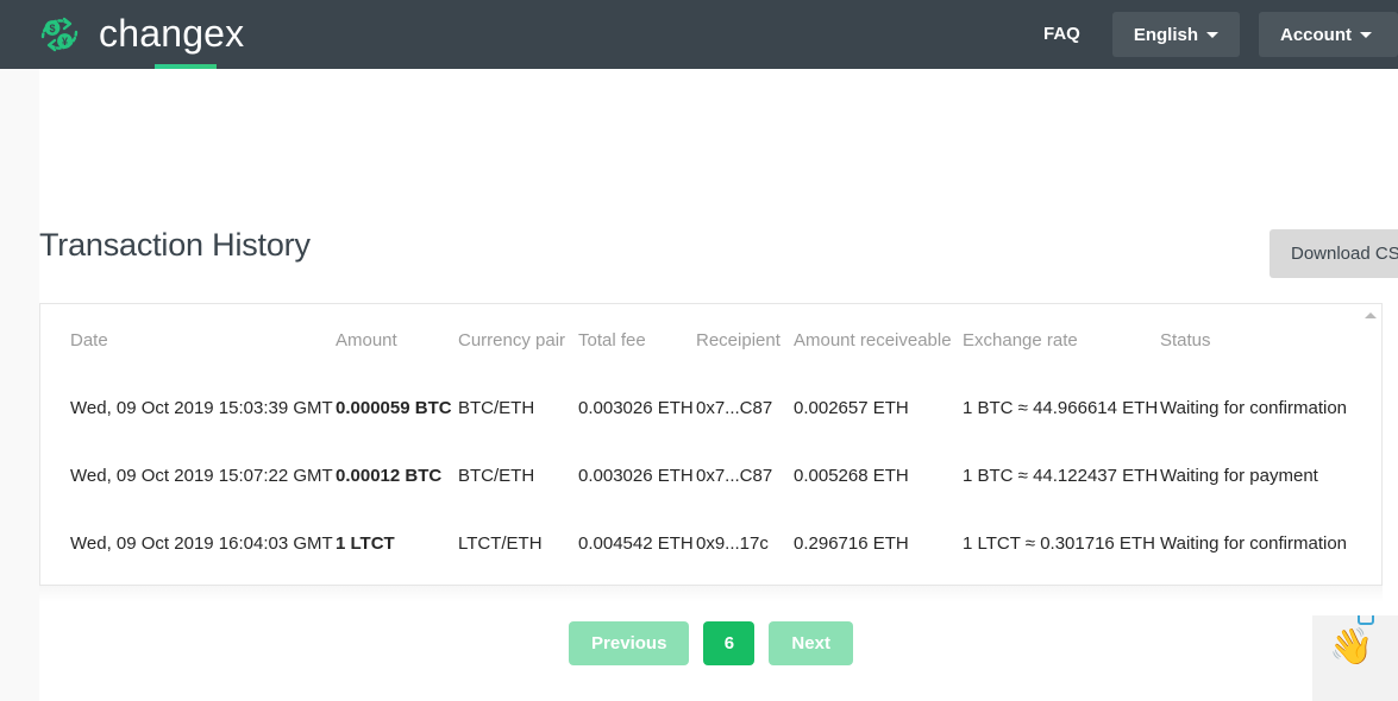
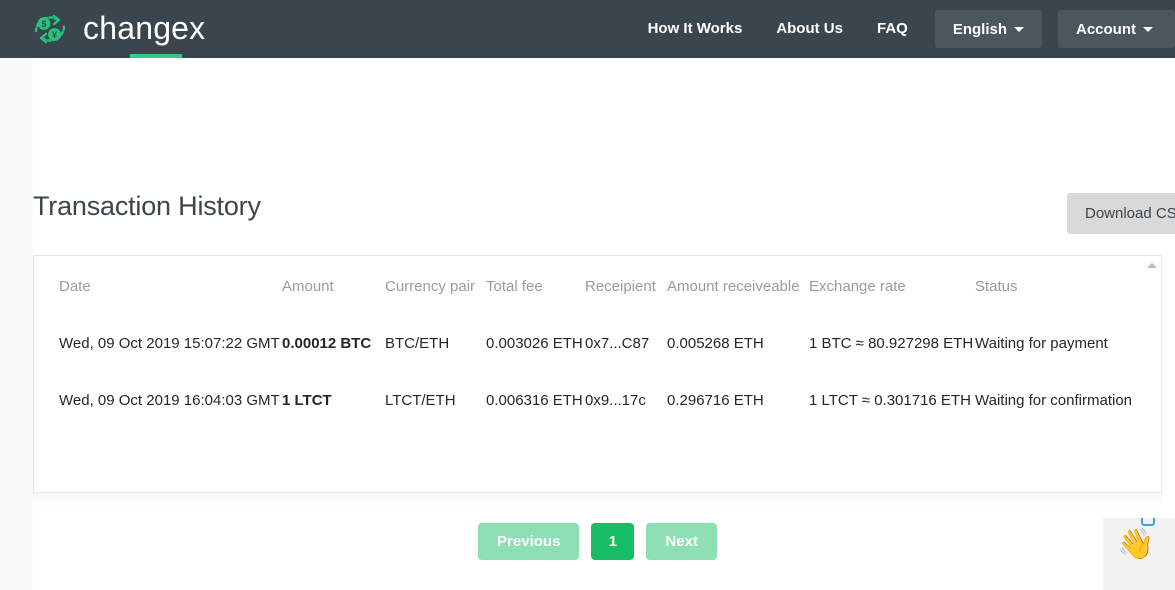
  $
  ¥
  changex
+ How It Works
+ About Us
  FAQ
  English
  Account
  Transaction History
  Download CS
  Date	Amount	Currency pair	Total fee	Receipient	Amount receiveable	Exchange rate	Status
- Wed, 09 Oct 2019 15:03:39 GMT	0.000059 BTC	BTC/ETH	0.003026 ETH	0x7...C87	0.002657 ETH	1 BTC ≈ 44.966614 ETH	Waiting for confirmation
- Wed, 09 Oct 2019 15:07:22 GMT	0.00012 BTC	BTC/ETH	0.003026 ETH	0x7...C87	0.005268 ETH	1 BTC ≈ 44.122437 ETH	Waiting for payment
+ Wed, 09 Oct 2019 15:07:22 GMT	0.00012 BTC	BTC/ETH	0.003026 ETH	0x7...C87	0.005268 ETH	1 BTC ≈ 80.927298 ETH	Waiting for payment
- Wed, 09 Oct 2019 16:04:03 GMT	1 LTCT	LTCT/ETH	0.004542 ETH	0x9...17c	0.296716 ETH	1 LTCT ≈ 0.301716 ETH	Waiting for confirmation
+ Wed, 09 Oct 2019 16:04:03 GMT	1 LTCT	LTCT/ETH	0.006316 ETH	0x9...17c	0.296716 ETH	1 LTCT ≈ 0.301716 ETH	Waiting for confirmation
  Previous
- 6
+ 1
  Next
  👋
